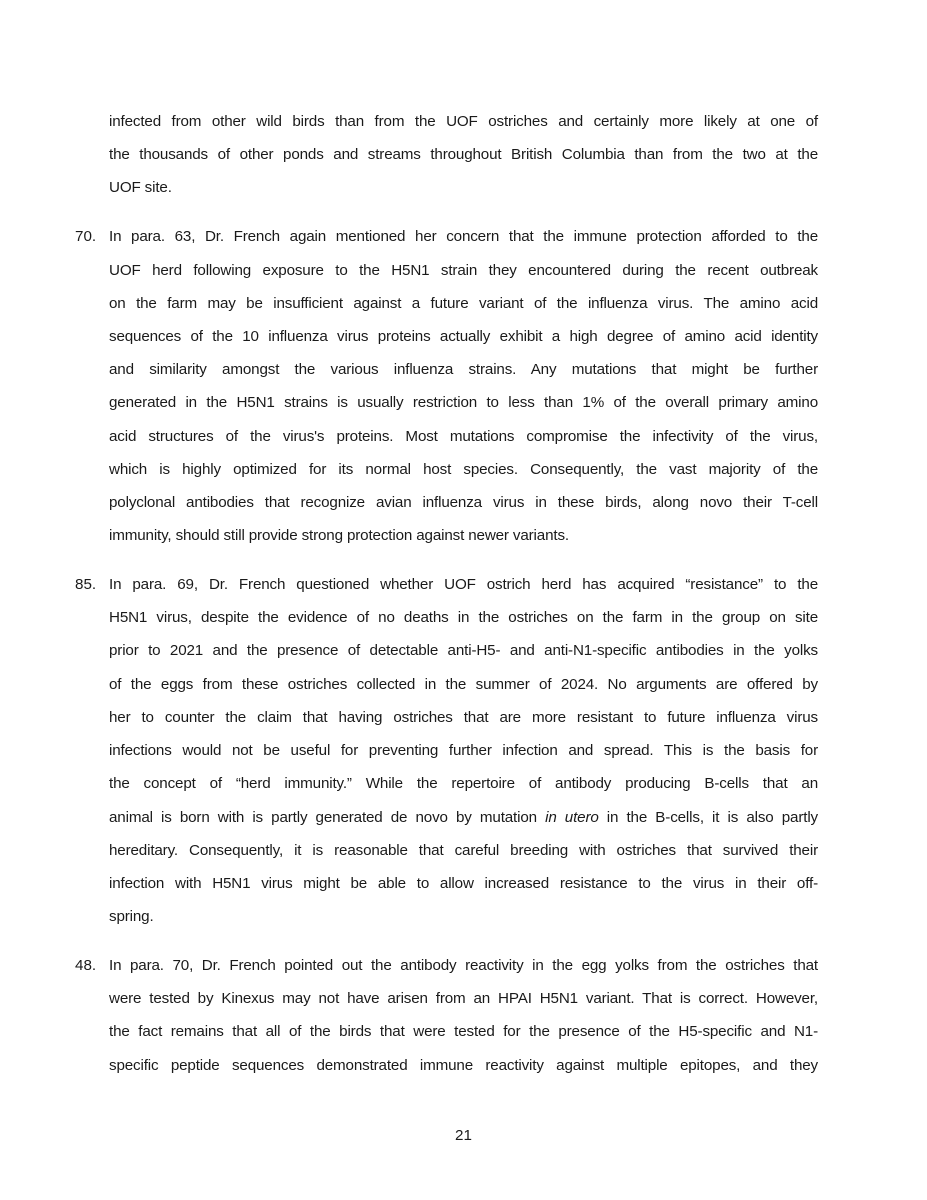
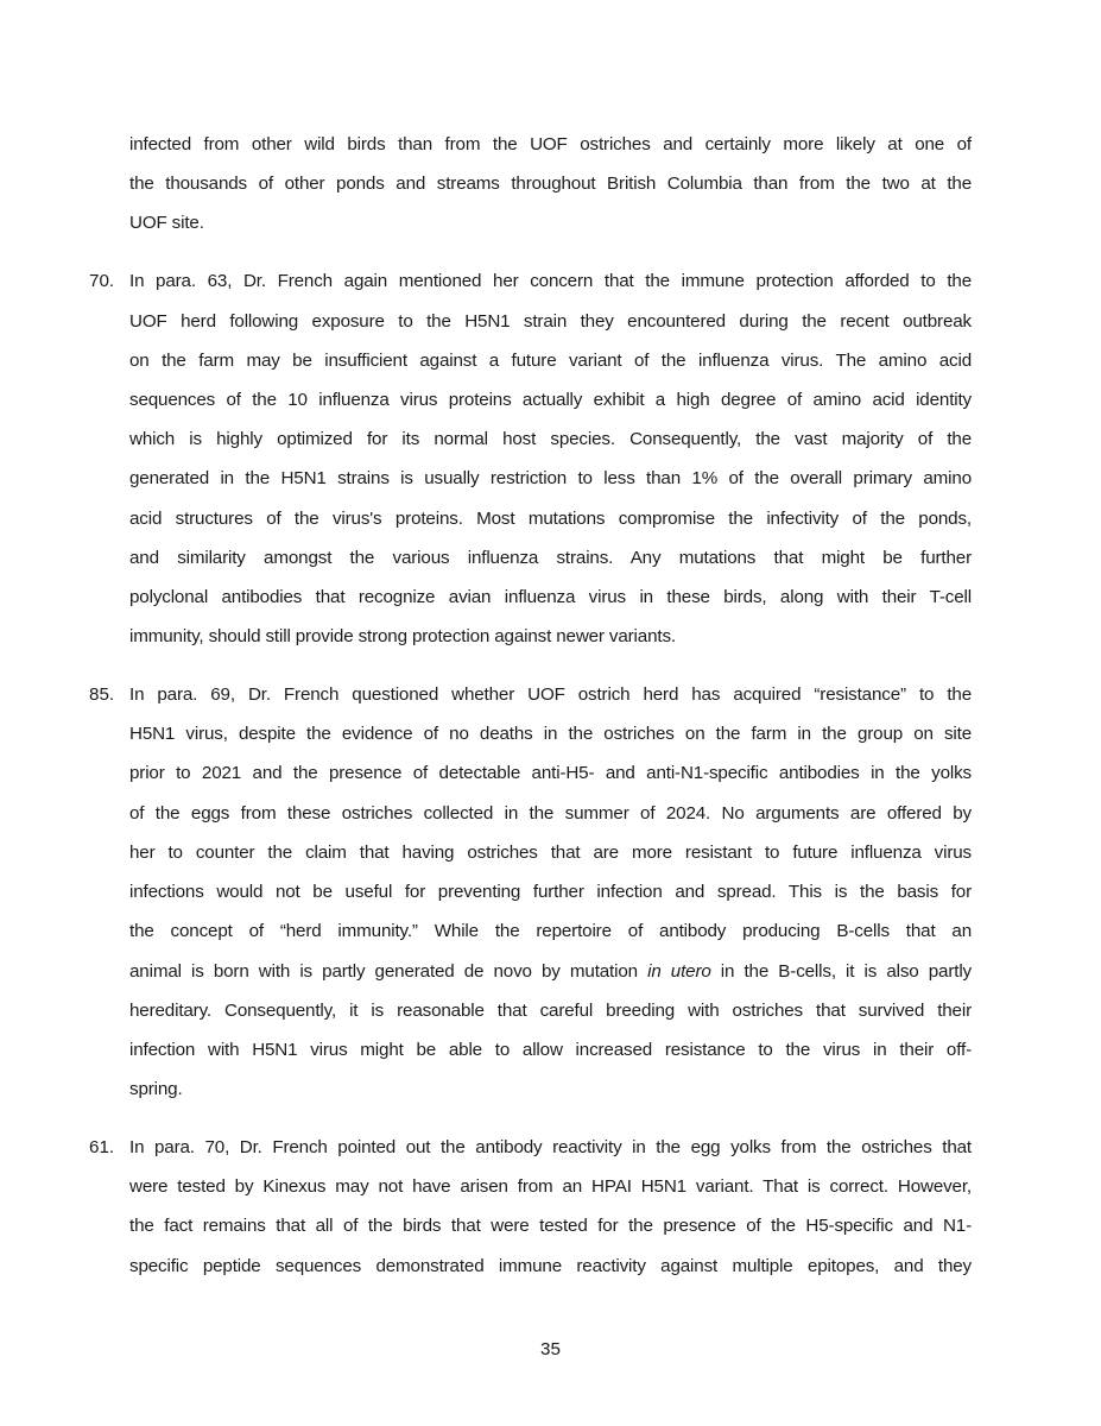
  infected from other wild birds than from the UOF ostriches and certainly more likely at one of
  the thousands of other ponds and streams throughout British Columbia than from the two at the
  UOF site.
  70.
  In para. 63, Dr. French again mentioned her concern that the immune protection afforded to the
  UOF herd following exposure to the H5N1 strain they encountered during the recent outbreak
  on the farm may be insufficient against a future variant of the influenza virus. The amino acid
  sequences of the 10 influenza virus proteins actually exhibit a high degree of amino acid identity
- and similarity amongst the various influenza strains. Any mutations that might be further
+ which is highly optimized for its normal host species. Consequently, the vast majority of the
  generated in the H5N1 strains is usually restriction to less than 1% of the overall primary amino
- acid structures of the virus's proteins. Most mutations compromise the infectivity of the virus,
+ acid structures of the virus's proteins. Most mutations compromise the infectivity of the ponds,
- which is highly optimized for its normal host species. Consequently, the vast majority of the
+ and similarity amongst the various influenza strains. Any mutations that might be further
- polyclonal antibodies that recognize avian influenza virus in these birds, along novo their T-cell
+ polyclonal antibodies that recognize avian influenza virus in these birds, along with their T-cell
  immunity, should still provide strong protection against newer variants.
  85.
  In para. 69, Dr. French questioned whether UOF ostrich herd has acquired “resistance” to the
  H5N1 virus, despite the evidence of no deaths in the ostriches on the farm in the group on site
  prior to 2021 and the presence of detectable anti-H5- and anti-N1-specific antibodies in the yolks
  of the eggs from these ostriches collected in the summer of 2024. No arguments are offered by
  her to counter the claim that having ostriches that are more resistant to future influenza virus
  infections would not be useful for preventing further infection and spread. This is the basis for
  the concept of “herd immunity.” While the repertoire of antibody producing B-cells that an
  animal is born with is partly generated de novo by mutation in utero in the B-cells, it is also partly
  hereditary. Consequently, it is reasonable that careful breeding with ostriches that survived their
  infection with H5N1 virus might be able to allow increased resistance to the virus in their off-
  spring.
- 48.
+ 61.
  In para. 70, Dr. French pointed out the antibody reactivity in the egg yolks from the ostriches that
  were tested by Kinexus may not have arisen from an HPAI H5N1 variant. That is correct. However,
  the fact remains that all of the birds that were tested for the presence of the H5-specific and N1-
  specific peptide sequences demonstrated immune reactivity against multiple epitopes, and they
- 21
+ 35
